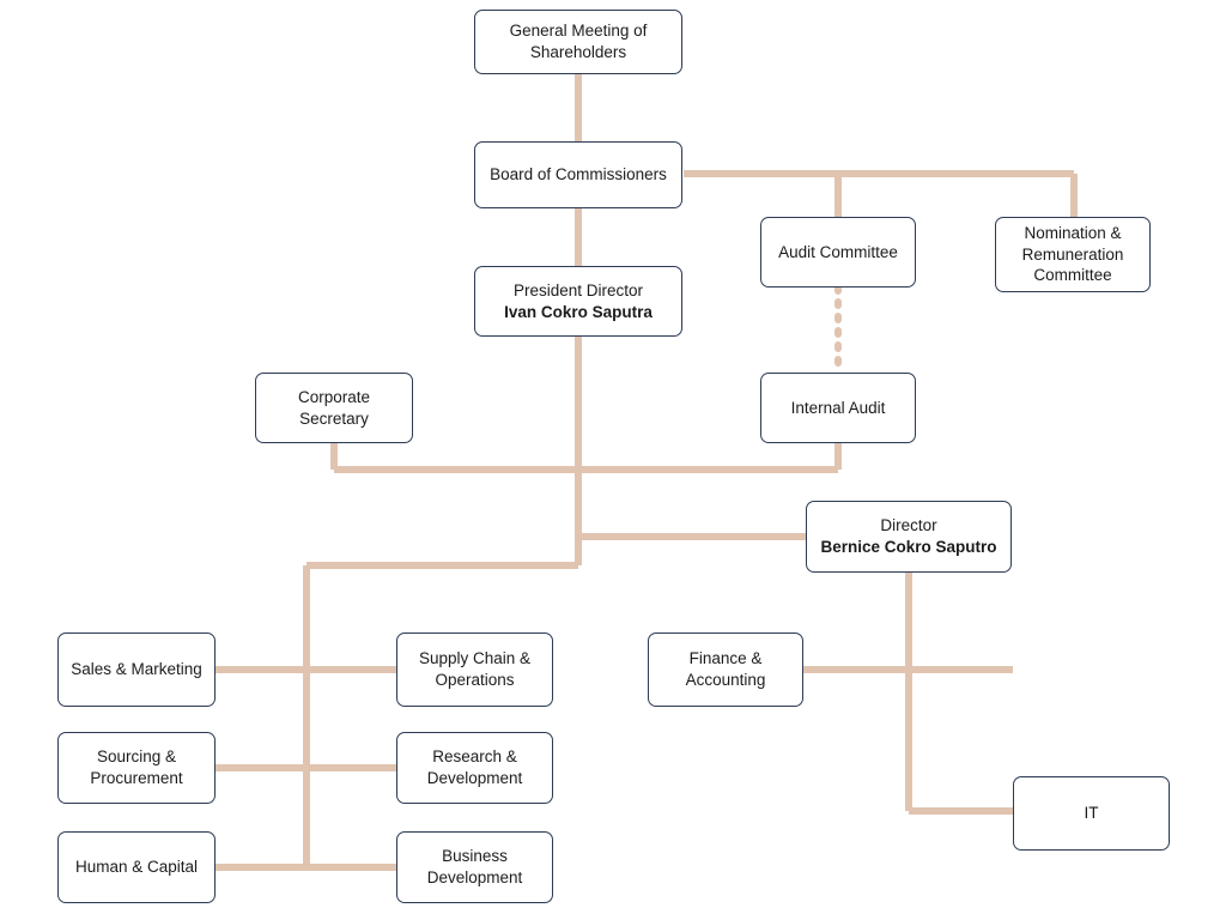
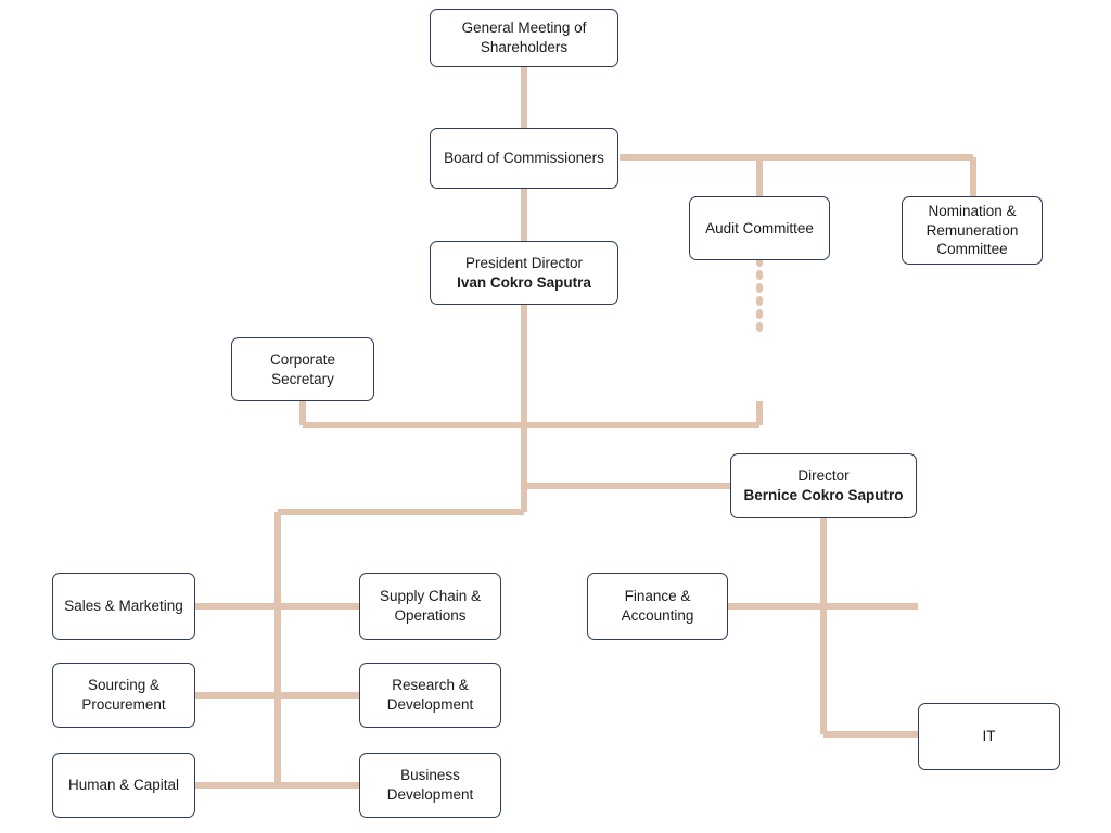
  General Meeting of Shareholders
  Board of Commissioners
  Audit Committee
  Nomination & Remuneration Committee
  President Director
  Ivan Cokro Saputra
  Corporate Secretary
- Internal Audit
  Director
  Bernice Cokro Saputro
  Sales & Marketing
  Sourcing & Procurement
  Human & Capital
  Supply Chain & Operations
  Research & Development
  Business Development
  Finance & Accounting
  IT
